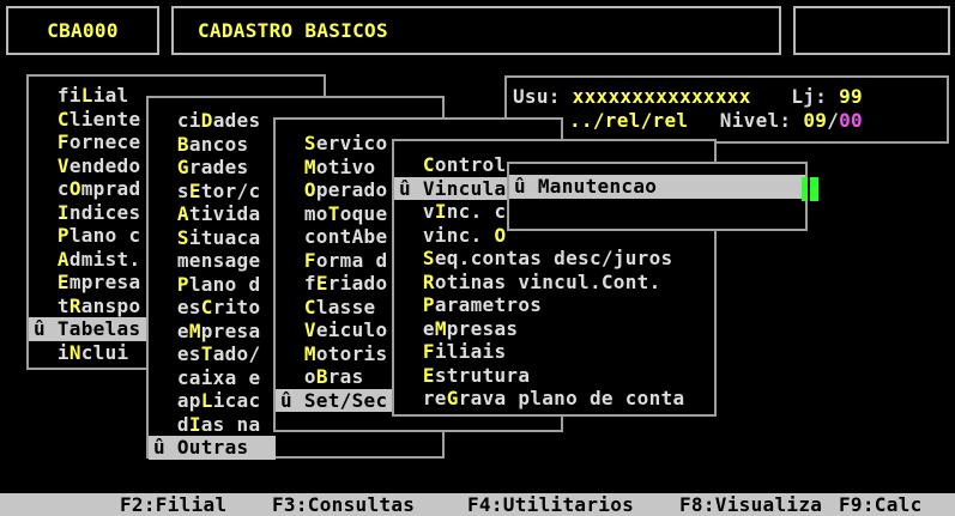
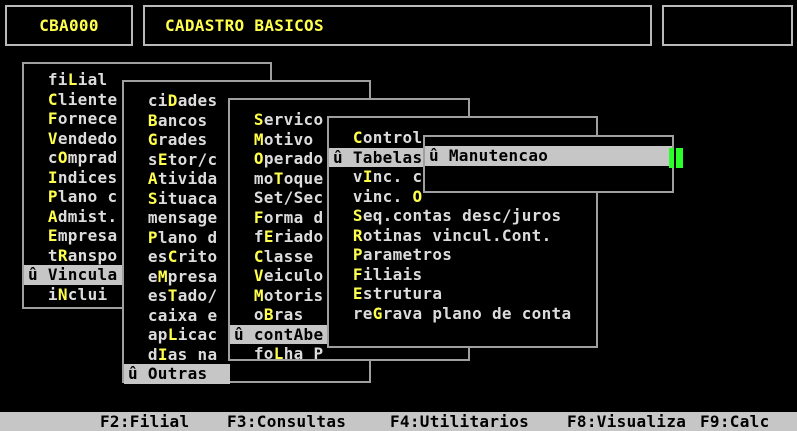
  CBA000
  CADASTRO BASICOS
- Usu: xxxxxxxxxxxxxxx
- Lj: 99
- ../rel/rel
- Nivel: 09/00
  fiLial
  Cliente
  Fornece
  Vendedo
  cOmprad
  Indices
  Plano c
  Admist.
  Empresa
  tRanspo
- û Tabelas
+ û Vincula
  iNclui
  ciDades
  Bancos
  Grades
  sEtor/c
  Ativida
  Situaca
  mensage
  Plano d
  esCrito
  eMpresa
  esTado/
  caixa e
  apLicac
  dIas na
  û Outras
  Servico
  Motivo
  Operado
  moToque
- contAbe
+ Set/Sec
  Forma d
  fEriado
  Classe
  Veiculo
  Motoris
  oBras
- û Set/Sec
+ û contAbe
+ foLha P
  Control
- û Vincula
+ û Tabelas
  vInc. c
  vinc. O
  Seq.contas desc/juros
  Rotinas vincul.Cont.
  Parametros
- eMpresas
  Filiais
  Estrutura
  reGrava plano de conta
  û Manutencao
  F2:Filial
  F3:Consultas
  F4:Utilitarios
  F8:Visualiza
  F9:Calc
